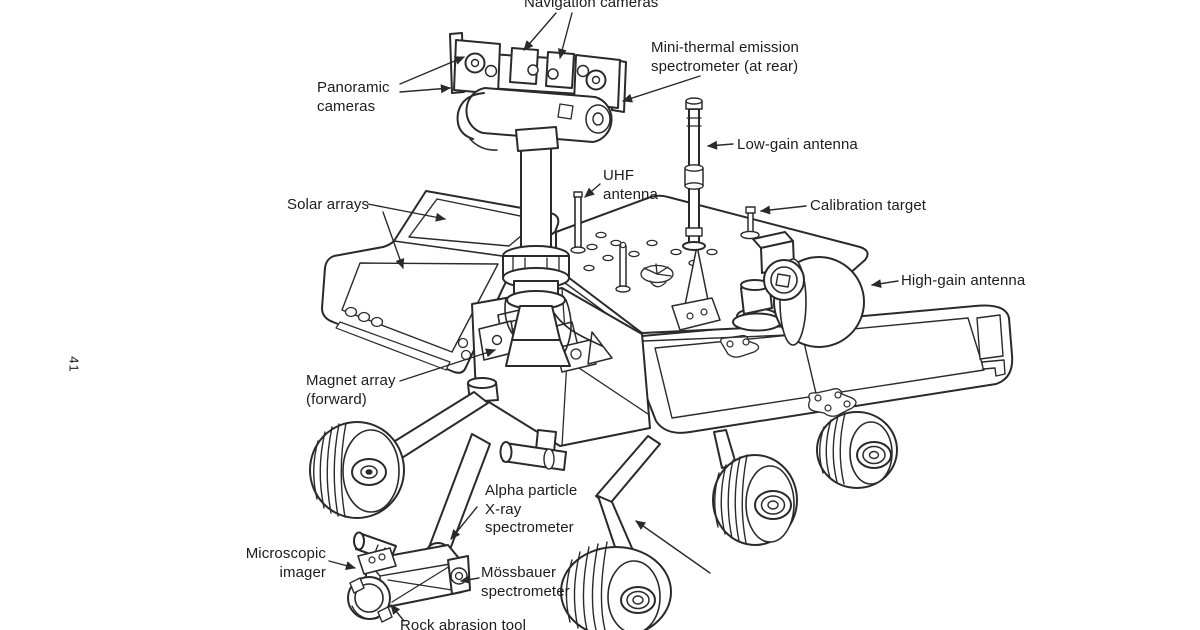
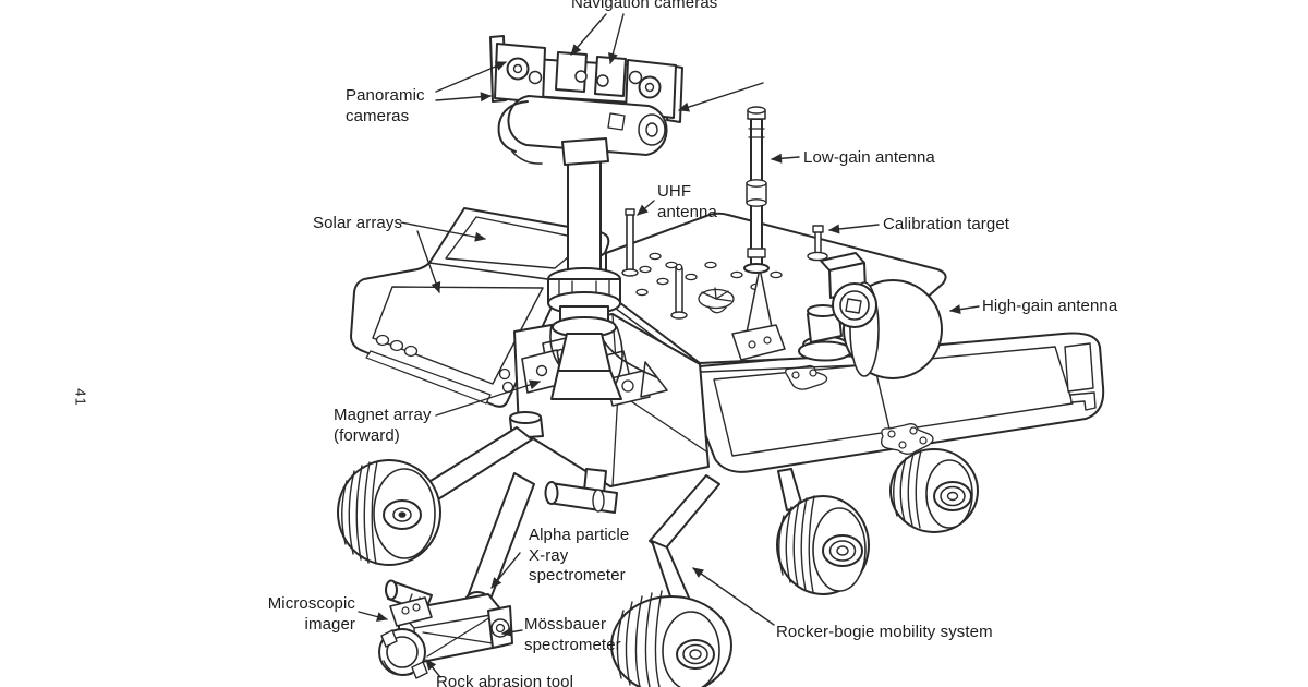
  Navigation cameras
- Mini-thermal emission
- spectrometer (at rear)
  Panoramic
  cameras
  Solar arrays
  UHF
  antenna
  Low-gain antenna
  Calibration target
  High-gain antenna
  Magnet array
  (forward)
  Alpha particle
  X-ray
  spectrometer
  Microscopic
  imager
  Mössbauer
  spectrometer
  Rock abrasion tool
+ Rocker-bogie mobility system
